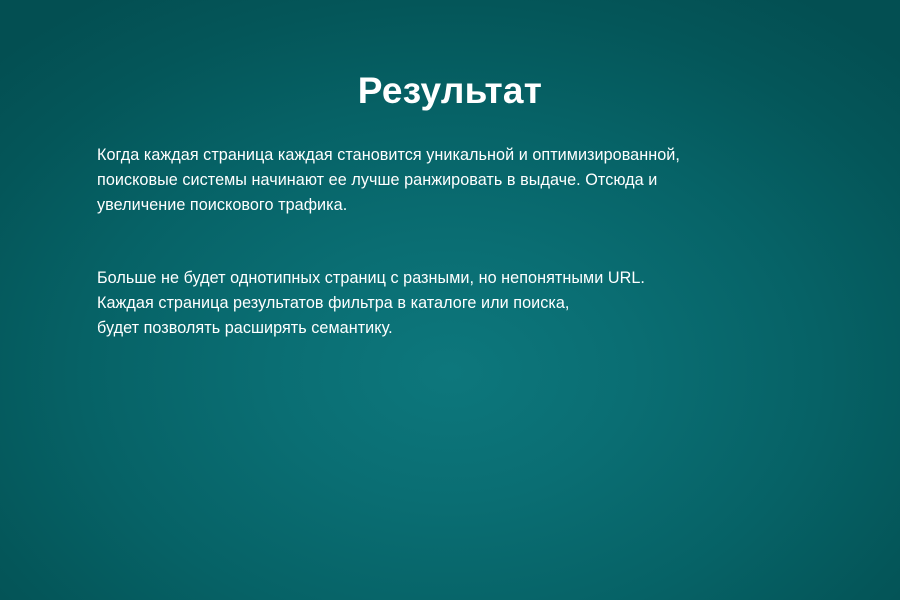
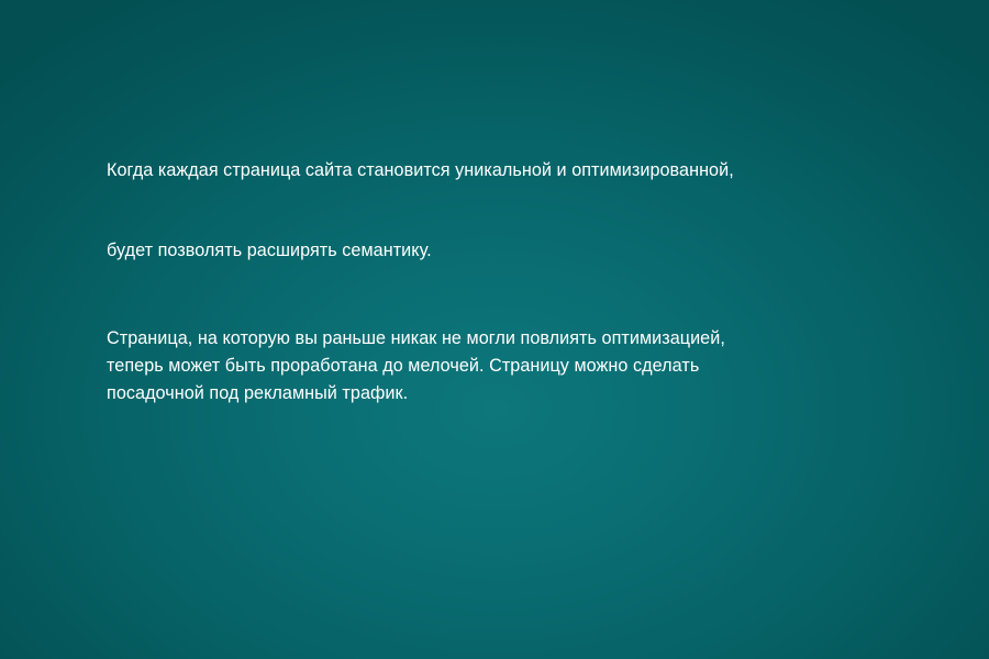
- Результат
- Когда каждая страница каждая становится уникальной и оптимизированной,
+ Когда каждая страница сайта становится уникальной и оптимизированной,
- поисковые системы начинают ее лучше ранжировать в выдаче. Отсюда и
- увеличение поискового трафика.
- Больше не будет однотипных страниц с разными, но непонятными URL.
- Каждая страница результатов фильтра в каталоге или поиска,
  будет позволять расширять семантику.
+ Страница, на которую вы раньше никак не могли повлиять оптимизацией,
+ теперь может быть проработана до мелочей. Страницу можно сделать
+ посадочной под рекламный трафик.
